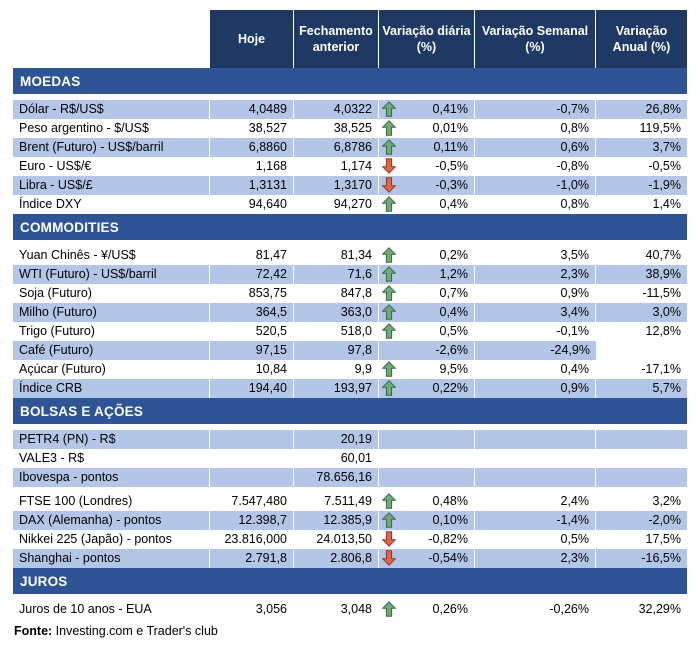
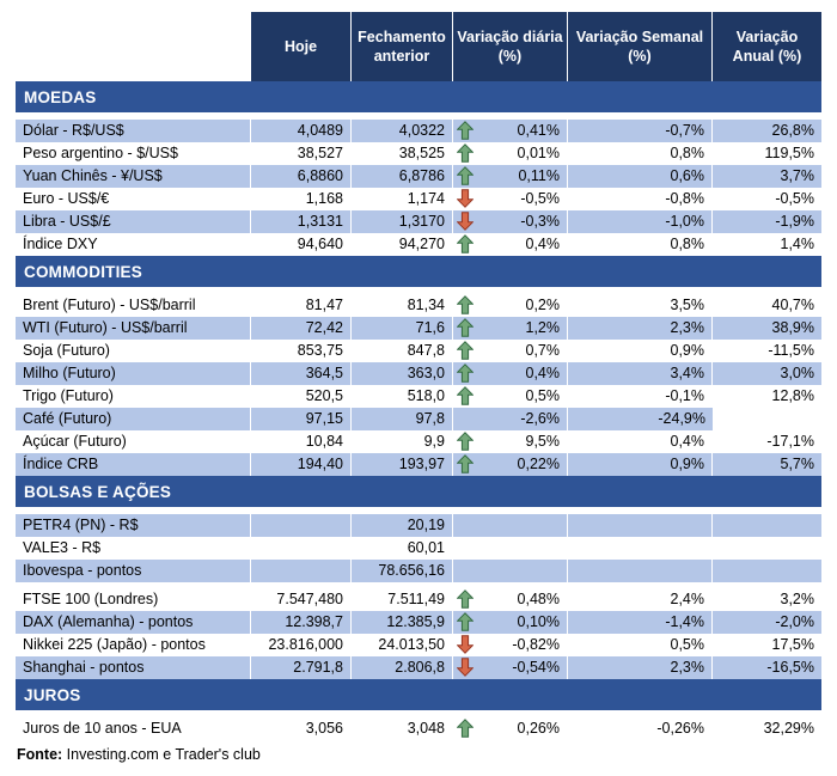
  Hoje
  Fechamento
  anterior
  Variação diária
  (%)
  Variação Semanal
  (%)
  Variação
  Anual (%)
  MOEDAS
  Dólar - R$/US$
  4,0489
  4,0322
  0,41%
  -0,7%
  26,8%
  Peso argentino - $/US$
  38,527
  38,525
  0,01%
  0,8%
  119,5%
- Brent (Futuro) - US$/barril
+ Yuan Chinês - ¥/US$
  6,8860
  6,8786
  0,11%
  0,6%
  3,7%
  Euro - US$/€
  1,168
  1,174
  -0,5%
  -0,8%
  -0,5%
  Libra - US$/£
  1,3131
  1,3170
  -0,3%
  -1,0%
  -1,9%
  Índice DXY
  94,640
  94,270
  0,4%
  0,8%
  1,4%
  COMMODITIES
- Yuan Chinês - ¥/US$
+ Brent (Futuro) - US$/barril
  81,47
  81,34
  0,2%
  3,5%
  40,7%
  WTI (Futuro) - US$/barril
  72,42
  71,6
  1,2%
  2,3%
  38,9%
  Soja (Futuro)
  853,75
  847,8
  0,7%
  0,9%
  -11,5%
  Milho (Futuro)
  364,5
  363,0
  0,4%
  3,4%
  3,0%
  Trigo (Futuro)
  520,5
  518,0
  0,5%
  -0,1%
  12,8%
  Café (Futuro)
  97,15
  97,8
  -2,6%
  -24,9%
  Açúcar (Futuro)
  10,84
  9,9
  9,5%
  0,4%
  -17,1%
  Índice CRB
  194,40
  193,97
  0,22%
  0,9%
  5,7%
  BOLSAS E AÇÕES
  PETR4 (PN) - R$
  20,19
  VALE3 - R$
  60,01
  Ibovespa - pontos
  78.656,16
  FTSE 100 (Londres)
  7.547,480
  7.511,49
  0,48%
  2,4%
  3,2%
  DAX (Alemanha) - pontos
  12.398,7
  12.385,9
  0,10%
  -1,4%
  -2,0%
  Nikkei 225 (Japão) - pontos
  23.816,000
  24.013,50
  -0,82%
  0,5%
  17,5%
  Shanghai - pontos
  2.791,8
  2.806,8
  -0,54%
  2,3%
  -16,5%
  JUROS
  Juros de 10 anos - EUA
  3,056
  3,048
  0,26%
  -0,26%
  32,29%
  Fonte: Investing.com e Trader's club
